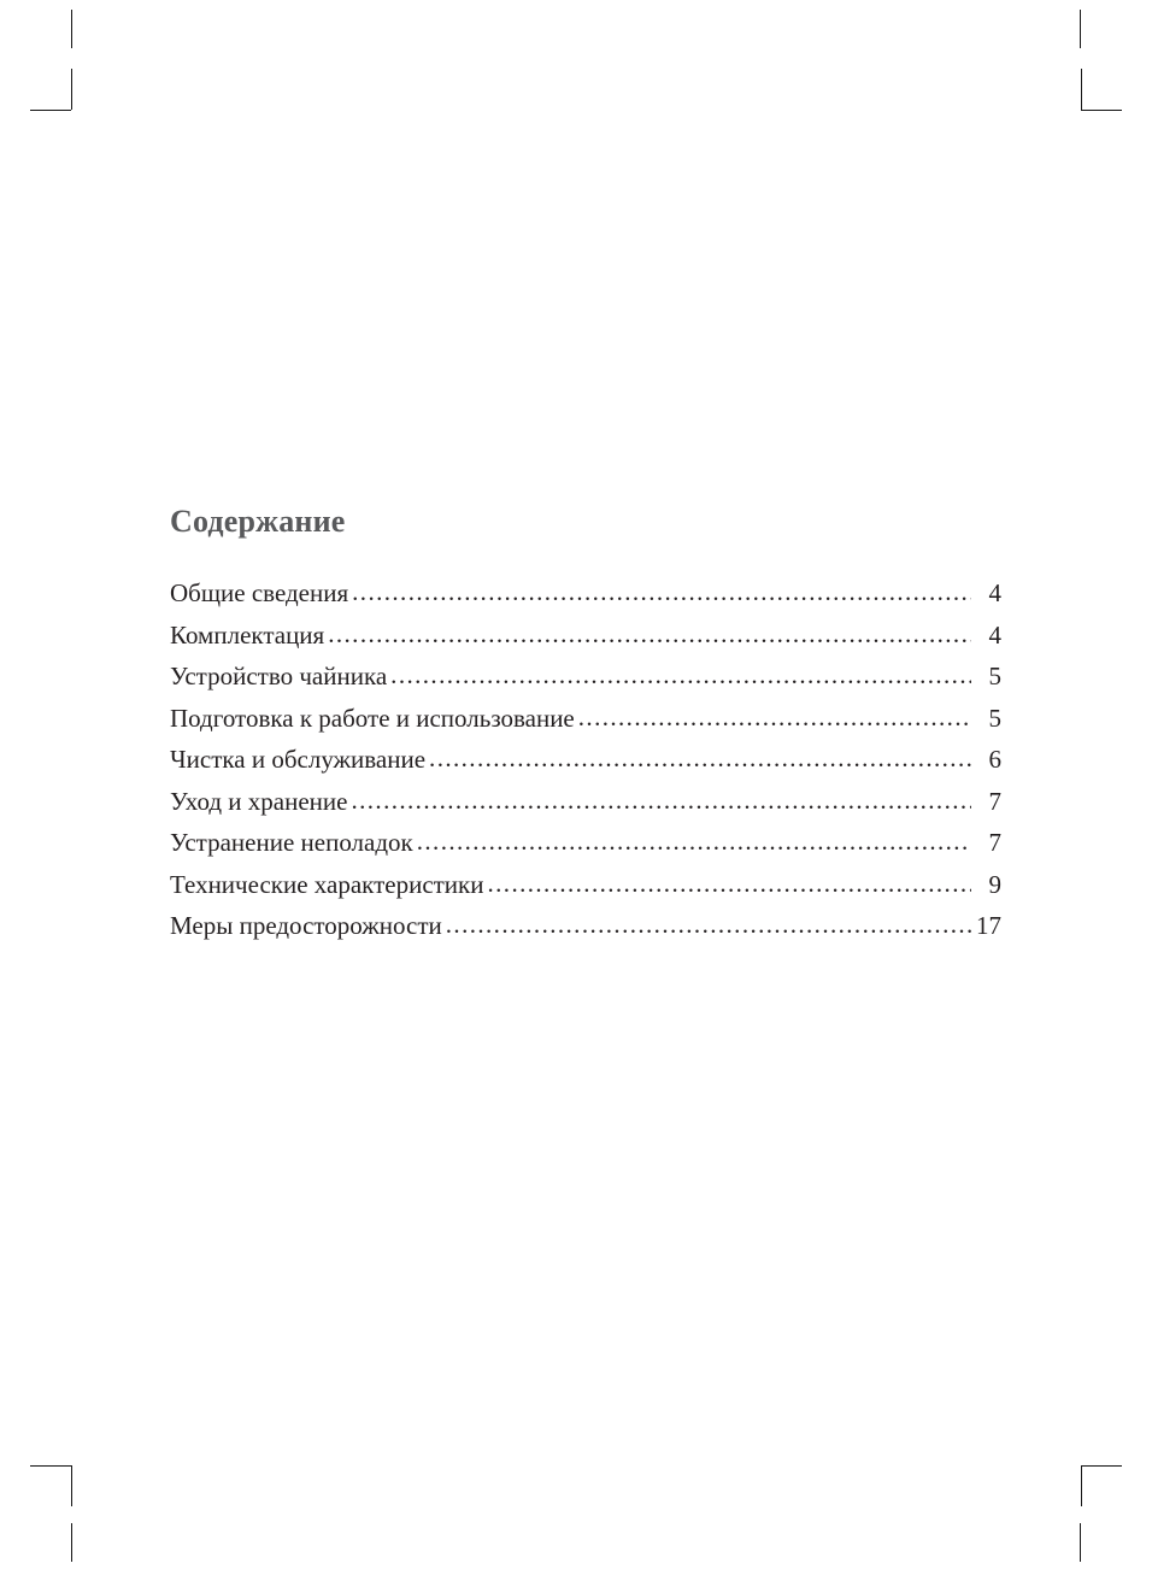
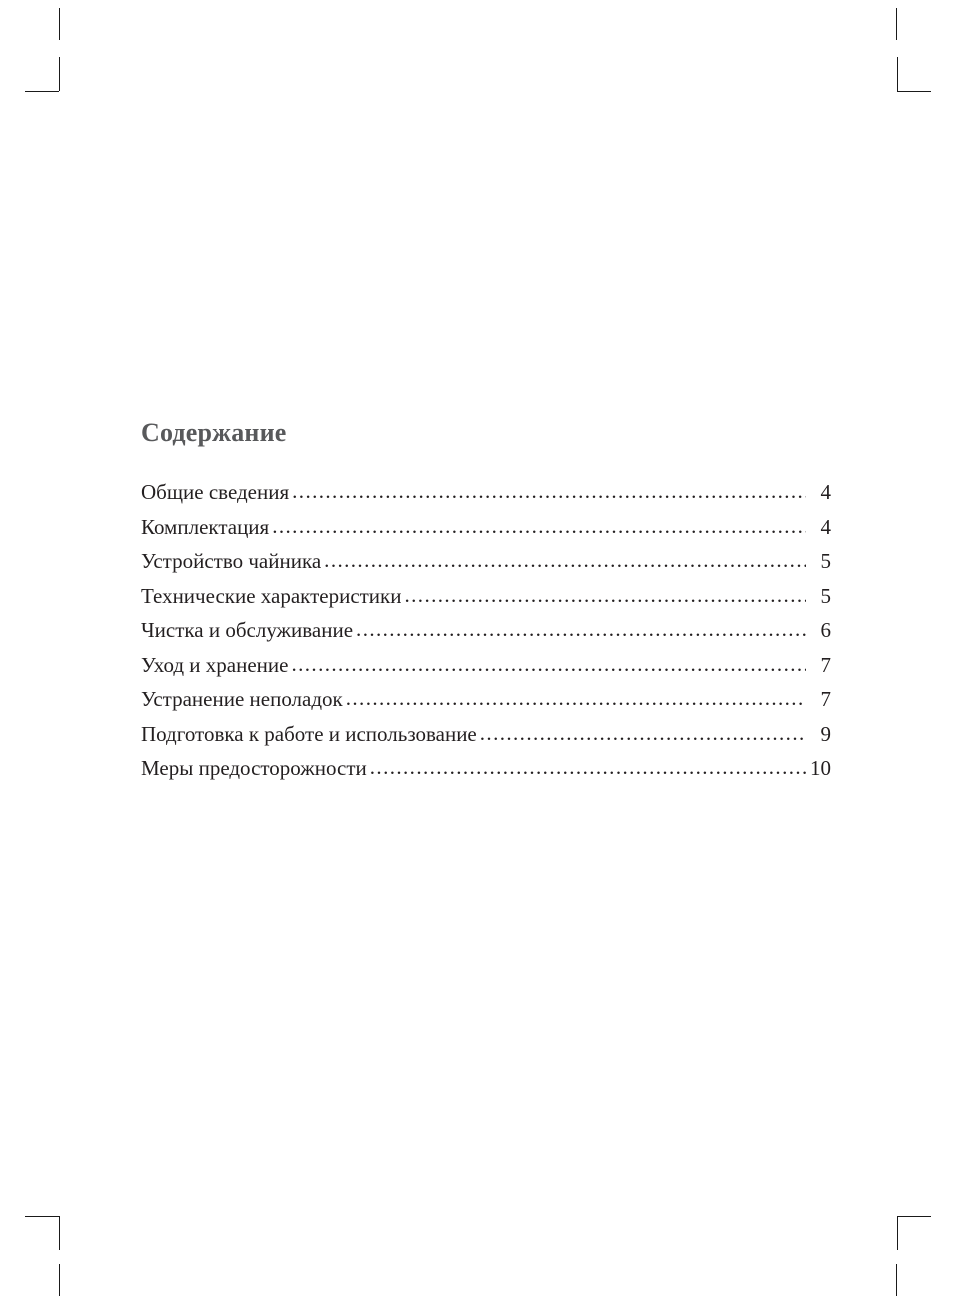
  Содержание
  Общие сведения
  .............................................................................
  4
  Комплектация
  ................................................................................
  4
  Устройство чайника
  5
- Подготовка к работе и использование
+ Технические характеристики
  5
  Чистка и обслуживание
  6
  Уход и хранение
  .............................................................................
  7
  Устранение неполадок
  7
- Технические характеристики
+ Подготовка к работе и использование
  9
  Меры предосторожности
- 17
+ 10
